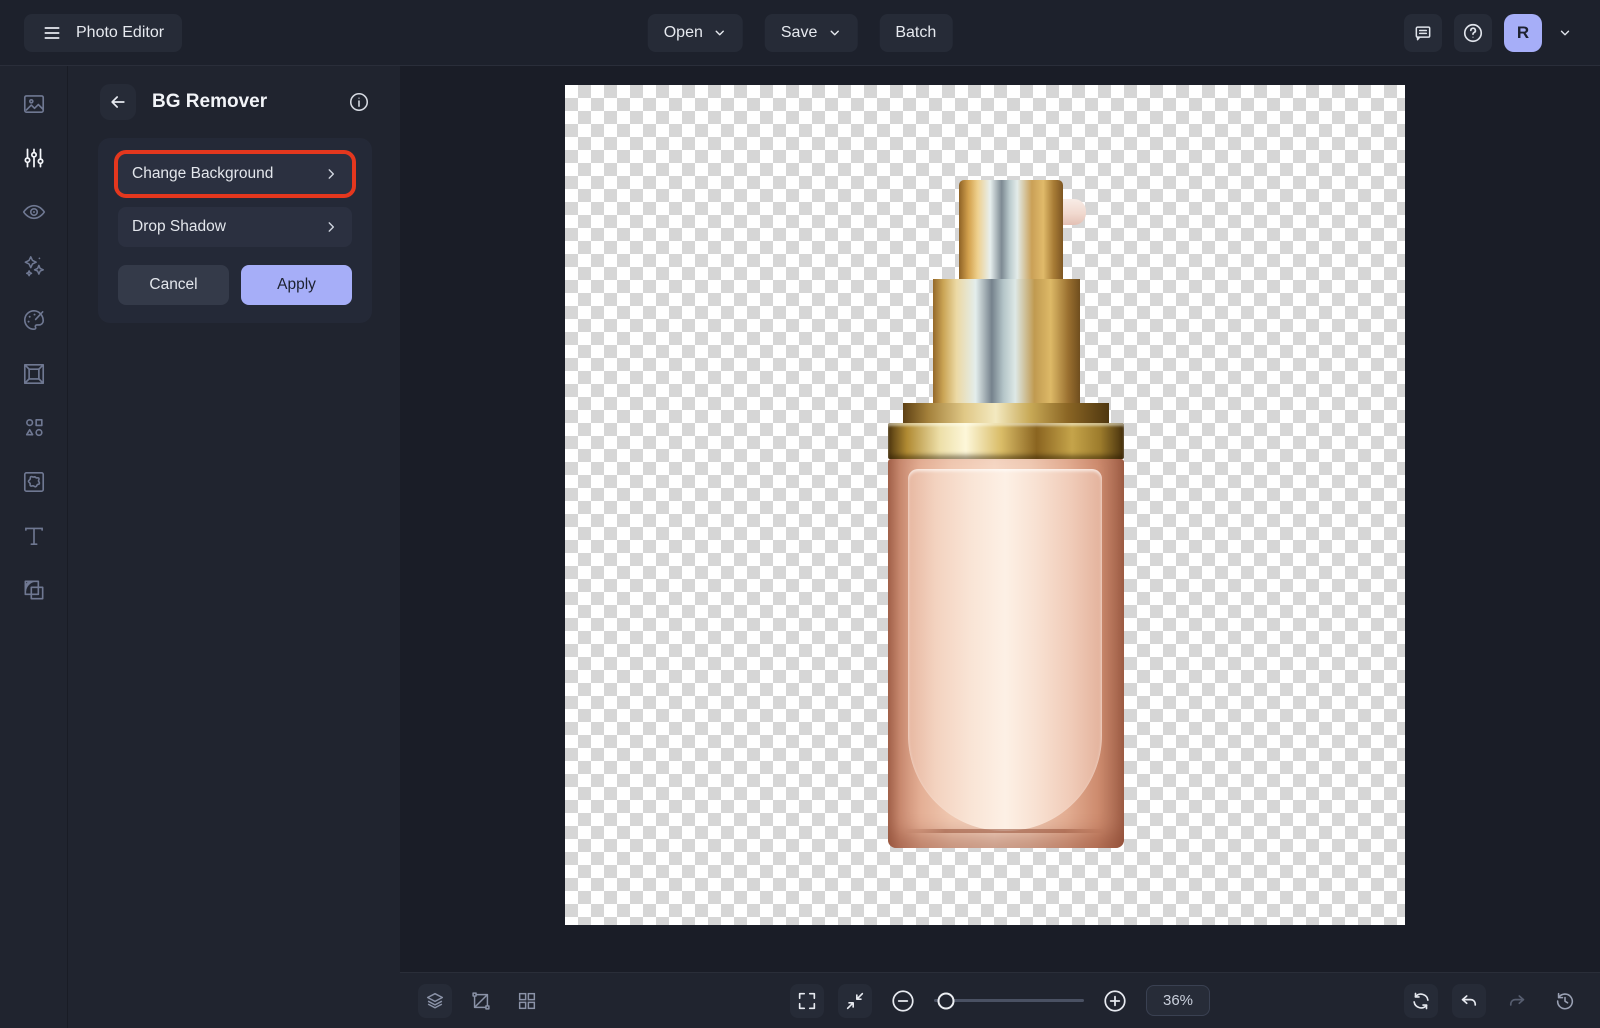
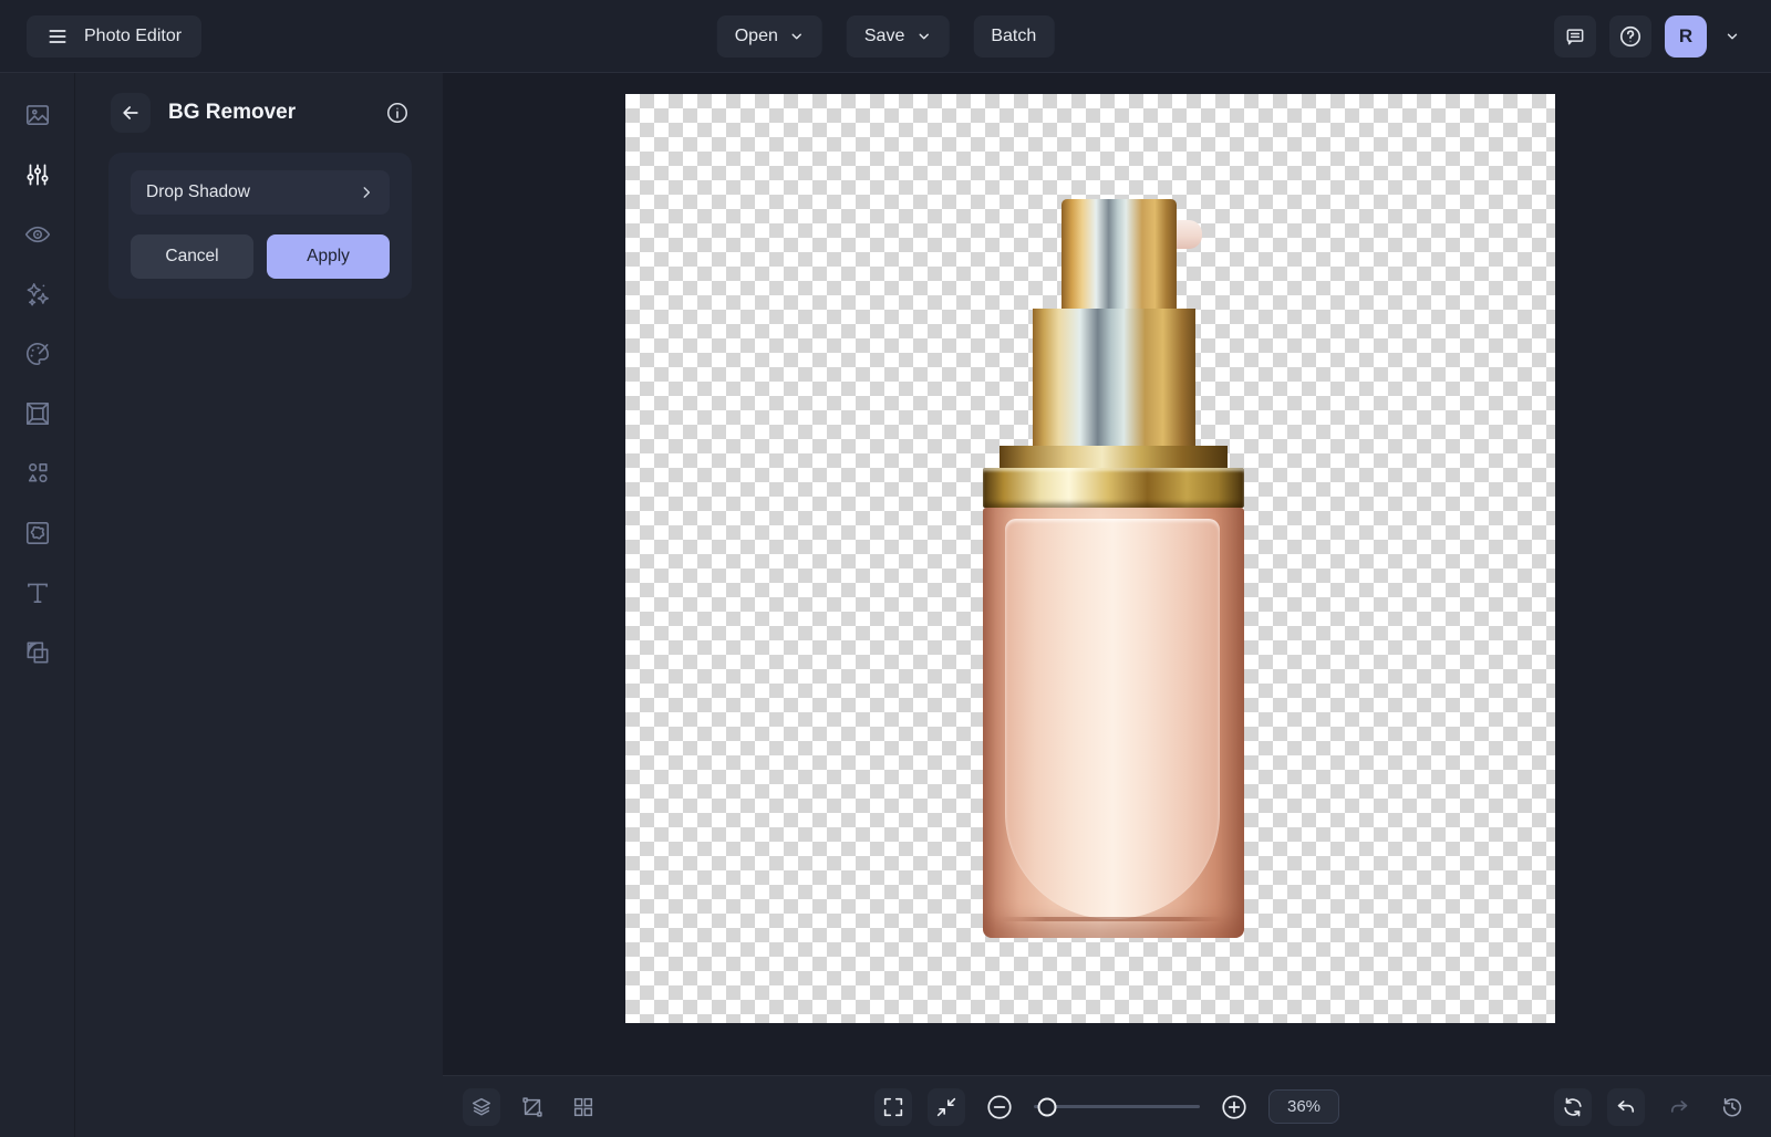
  Photo Editor
  Open
  Save
  Batch
  R
  BG Remover
- Change Background
  Drop Shadow
  Cancel
  Apply
  36%
